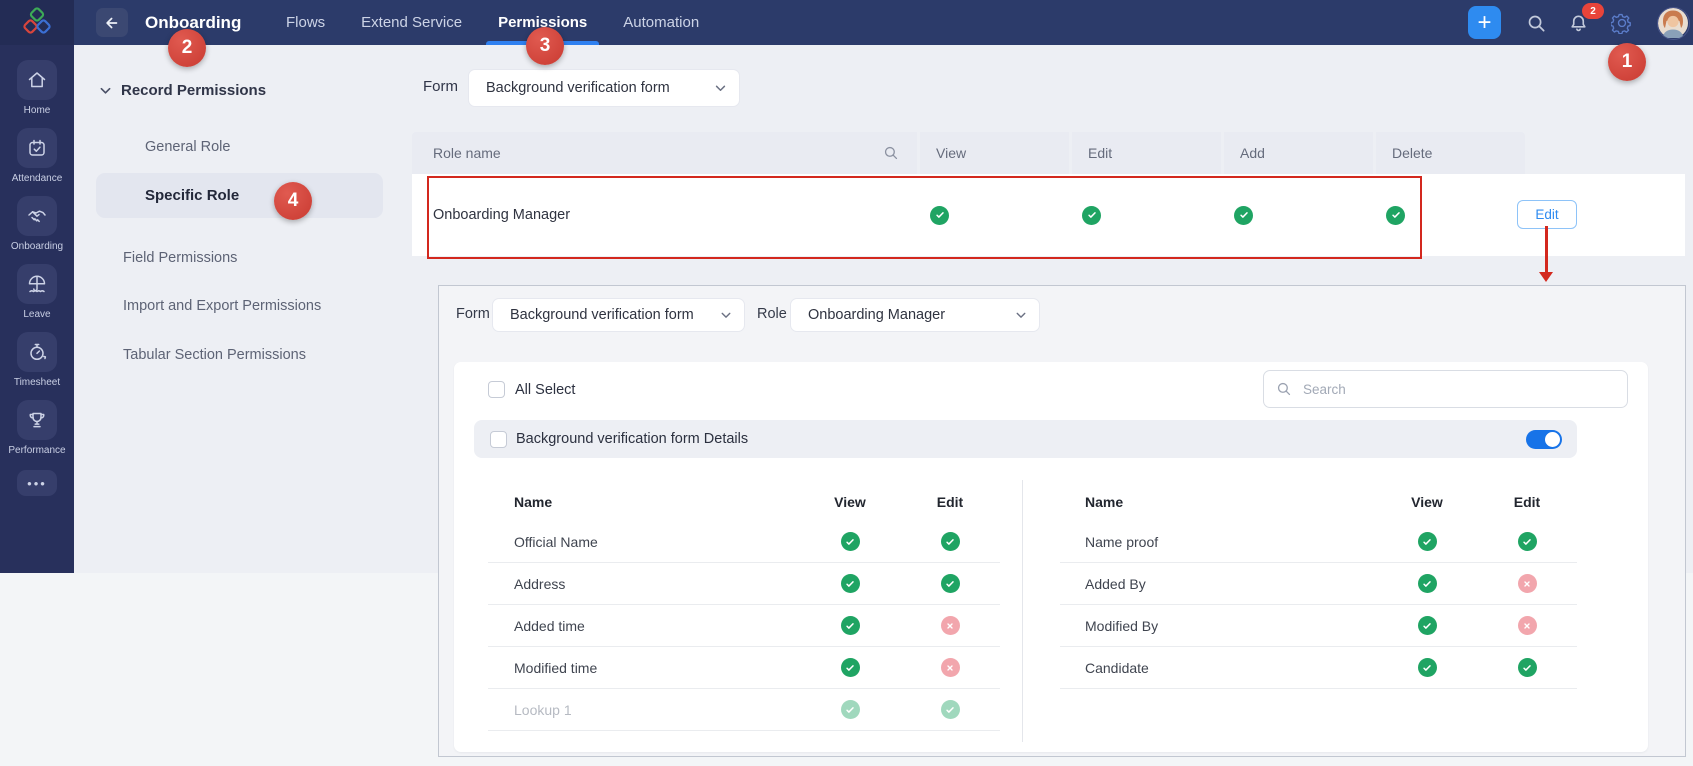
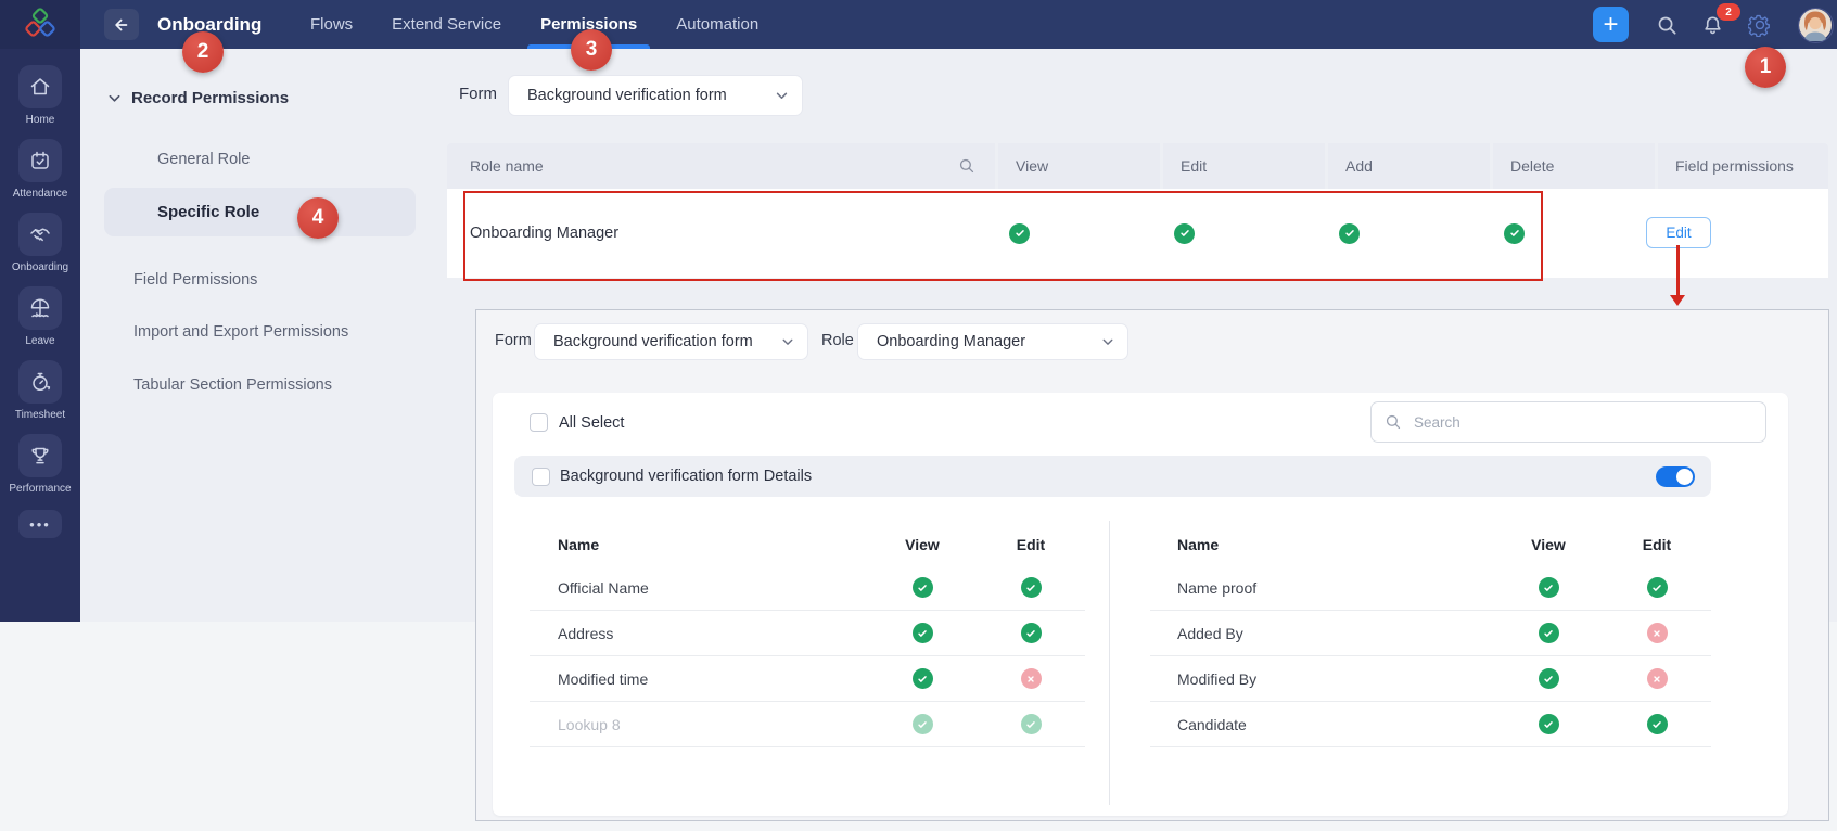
  Onboarding
  Flows
  Extend Service
  Permissions
  Automation
  +
  2
  Home
  Attendance
  Onboarding
  Leave
  Timesheet
  Performance
  •••
  Record Permissions
  General Role
  Specific Role
  Field Permissions
  Import and Export Permissions
  Tabular Section Permissions
  Form
  Background verification form
  Role name
  View
  Edit
  Add
  Delete
+ Field permissions
  Onboarding Manager
  Edit
  Form
  Background verification form
  Role
  Onboarding Manager
  All Select
  Search
  Background verification form Details
  Name
  View
  Edit
  Official Name
  Address
- Added time
  Modified time
- Lookup 1
+ Lookup 8
  Name
  View
  Edit
  Name proof
  Added By
  Modified By
  Candidate
  1
  2
  3
  4
